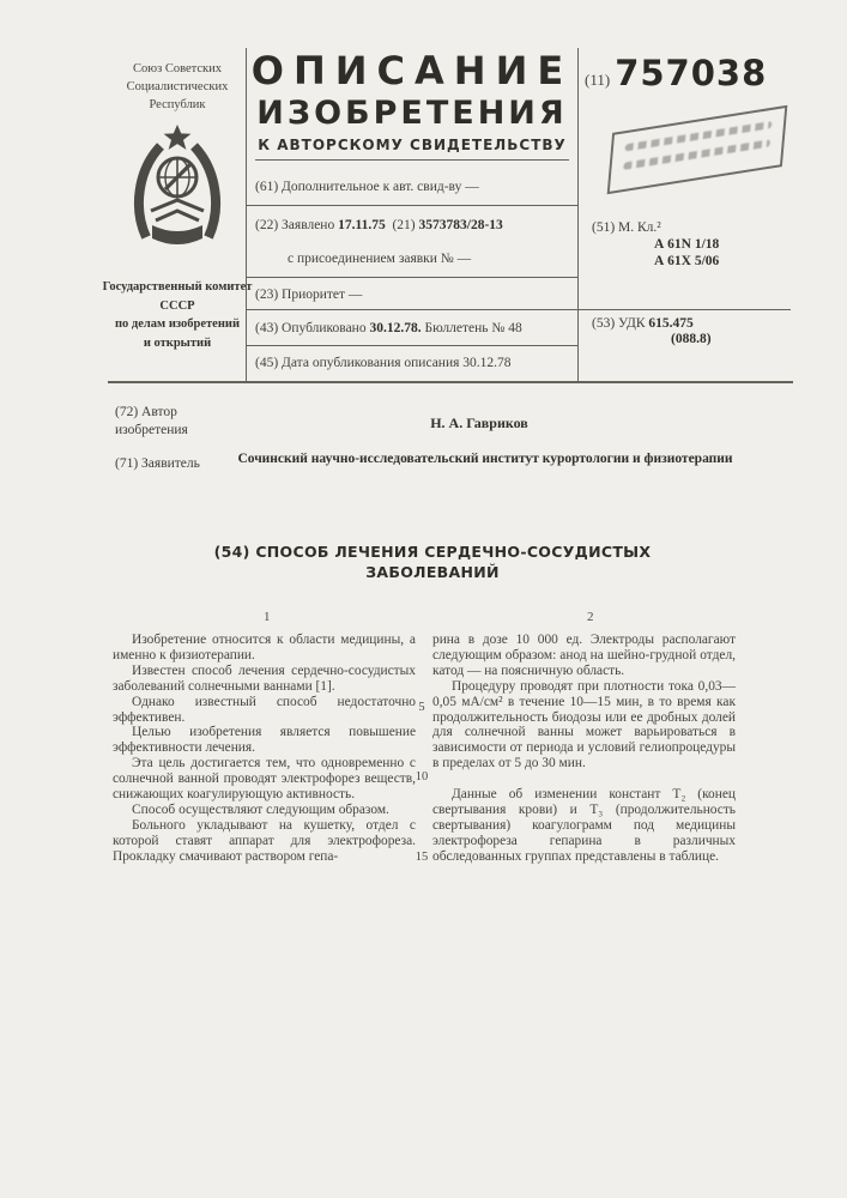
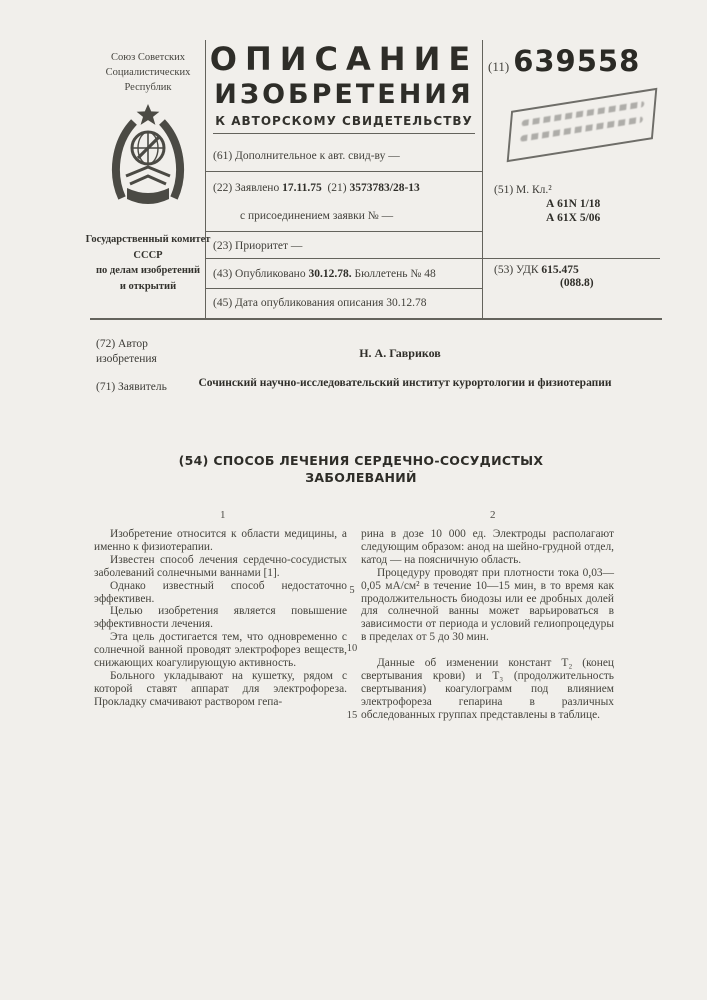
  Союз Советских
  Социалистических
  Республик
  Государственный комитет
  СССР
  по делам изобретений
  и открытий
  ОПИСАНИЕ
  ИЗОБРЕТЕНИЯ
  К АВТОРСКОМУ СВИДЕТЕЛЬСТВУ
- (11) 757038
+ (11) 639558
  (61) Дополнительное к авт. свид-ву —
  (22) Заявлено 17.11.75 (21) 3573783/28-13
  с присоединением заявки № —
  (23) Приоритет —
  (43) Опубликовано 30.12.78. Бюллетень № 48
  (45) Дата опубликования описания 30.12.78
  (51) М. Кл.²
  А 61N 1/18
  А 61Х 5/06
  (53) УДК 615.475
  (088.8)
  (72) Автор
  изобретения
  Н. А. Гавриков
  (71) Заявитель
  Сочинский научно-исследовательский институт курортологии и физиотерапии
  (54) СПОСОБ ЛЕЧЕНИЯ СЕРДЕЧНО-СОСУДИСТЫХ ЗАБОЛЕВАНИЙ
  1
  2
  Изобретение относится к области медицины, а именно к физиотерапии.
  Известен способ лечения сердечно-сосудистых заболеваний солнечными ваннами [1].
  Однако известный способ недостаточно эффективен.
  Целью изобретения является повышение эффективности лечения.
  Эта цель достигается тем, что одновременно с солнечной ванной проводят электрофорез веществ, снижающих коагулирующую активность.
- Способ осуществляют следующим образом.
- Больного укладывают на кушетку, отдел с которой ставят аппарат для электрофореза. Прокладку смачивают раствором гепа-
+ Больного укладывают на кушетку, рядом с которой ставят аппарат для электрофореза. Прокладку смачивают раствором гепа-
  рина в дозе 10 000 ед. Электроды располагают следующим образом: анод на шейно-грудной отдел, катод — на поясничную область.
  Процедуру проводят при плотности тока 0,03—0,05 мА/см² в течение 10—15 мин, в то время как продолжительность биодозы или ее дробных долей для солнечной ванны может варьироваться в зависимости от периода и условий гелиопроцедуры в пределах от 5 до 30 мин.
- Данные об изменении констант Т₂ (конец свертывания крови) и Т₃ (продолжительность свертывания) коагулограмм под медицины электрофореза гепарина в различных обследованных группах представлены в таблице.
+ Данные об изменении констант Т₂ (конец свертывания крови) и Т₃ (продолжительность свертывания) коагулограмм под влиянием электрофореза гепарина в различных обследованных группах представлены в таблице.
  5
  10
  15
